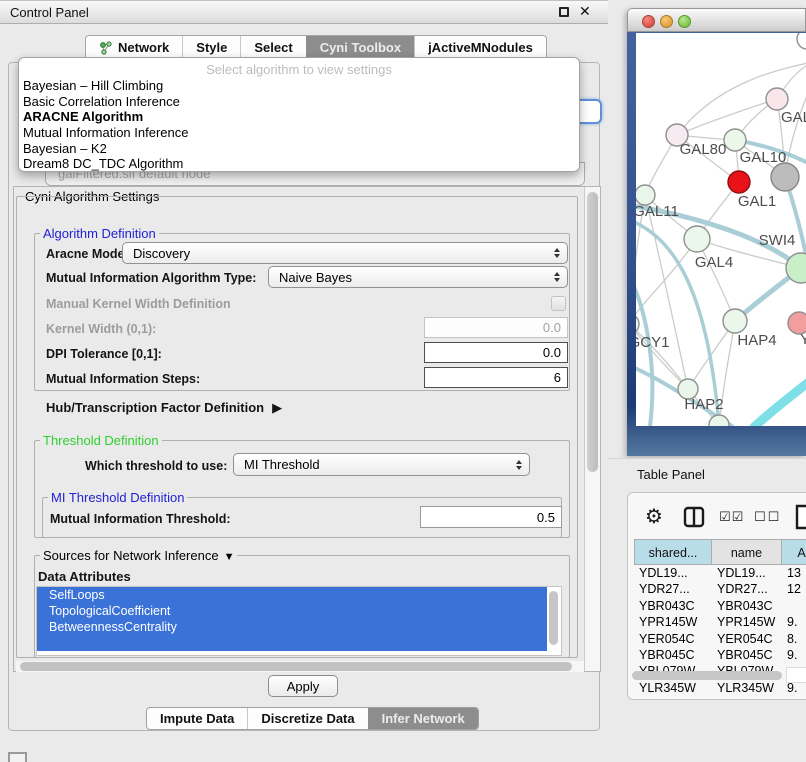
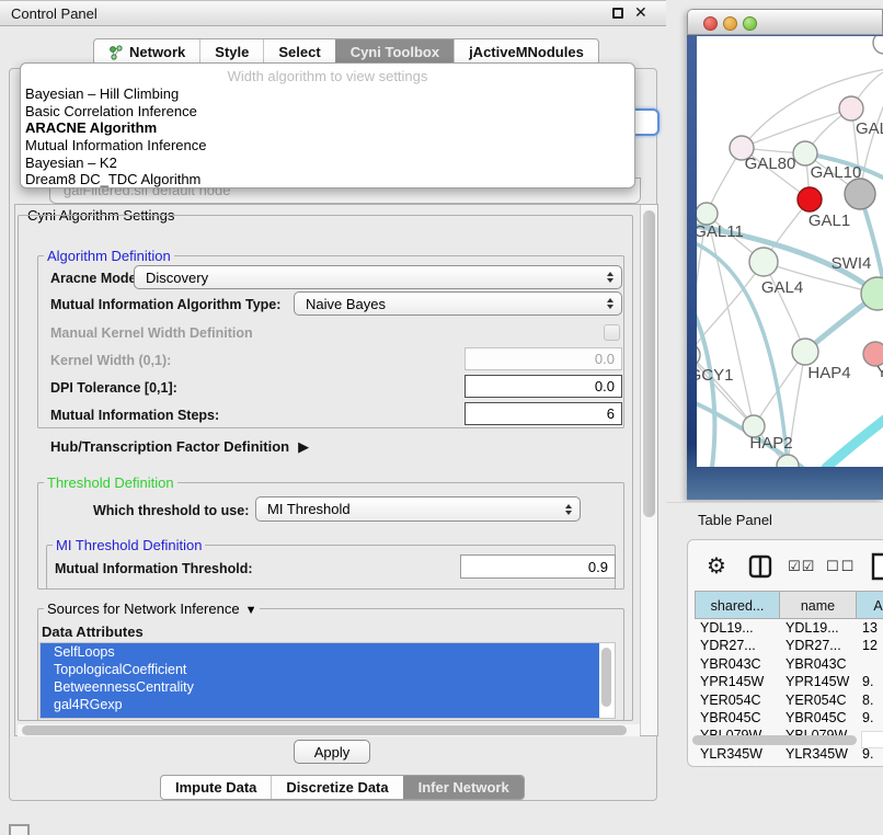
  Control Panel
  ✕
  Network
  Style
  Select
  Cyni Toolbox
  jActiveMNodules
  Cyni Algorithm Settings
  Algorithm Definition
  Aracne Mod
  Discovery
  Mutual Information Algorithm Type:
  Naive Bayes
  Manual Kernel Width Definition
  Kernel Width (0,1):
  0.0
  DPI Tolerance [0,1]:
  0.0
  Mutual Information Steps:
  6
  Hub/Transcription Factor Definition ▶
  Threshold Definition
  Which threshold to use:
  MI Threshold
  MI Threshold Definition
  Mutual Information Threshold:
- 0.5
+ 0.9
  Sources for Network Inference ▼
  Data Attributes
  SelfLoops
  TopologicalCoefficient
  BetweennessCentrality
+ gal4RGexp
  Apply
  Impute Data
  Discretize Data
  Infer Network
  galFiltered.sif default node
- Select algorithm to view settings
+ Width algorithm to view settings
  Bayesian – Hill Climbing
  Basic Correlation Inference
  ARACNE Algorithm
  Mutual Information Inference
  Bayesian – K2
  Dream8 DC_TDC Algorithm
  GAL80
  GAL10
  GAL1
  GAL11
  GAL4
  SWI4
  HAP4
  Y
  CY1
  HAP2
  Table Panel
  ⚙
  ☑☑
  ☐☐
  shared...
  name
  A
  YDL19...
  YDL19...
  13
  YDR27...
  YDR27...
  12
  YBR043C
  YBR043C
  YPR145W
  YPR145W
  9.
  YER054C
  YER054C
  8.
  YBR045C
  YBR045C
  9.
  YLR345W
  YLR345W
  9.
